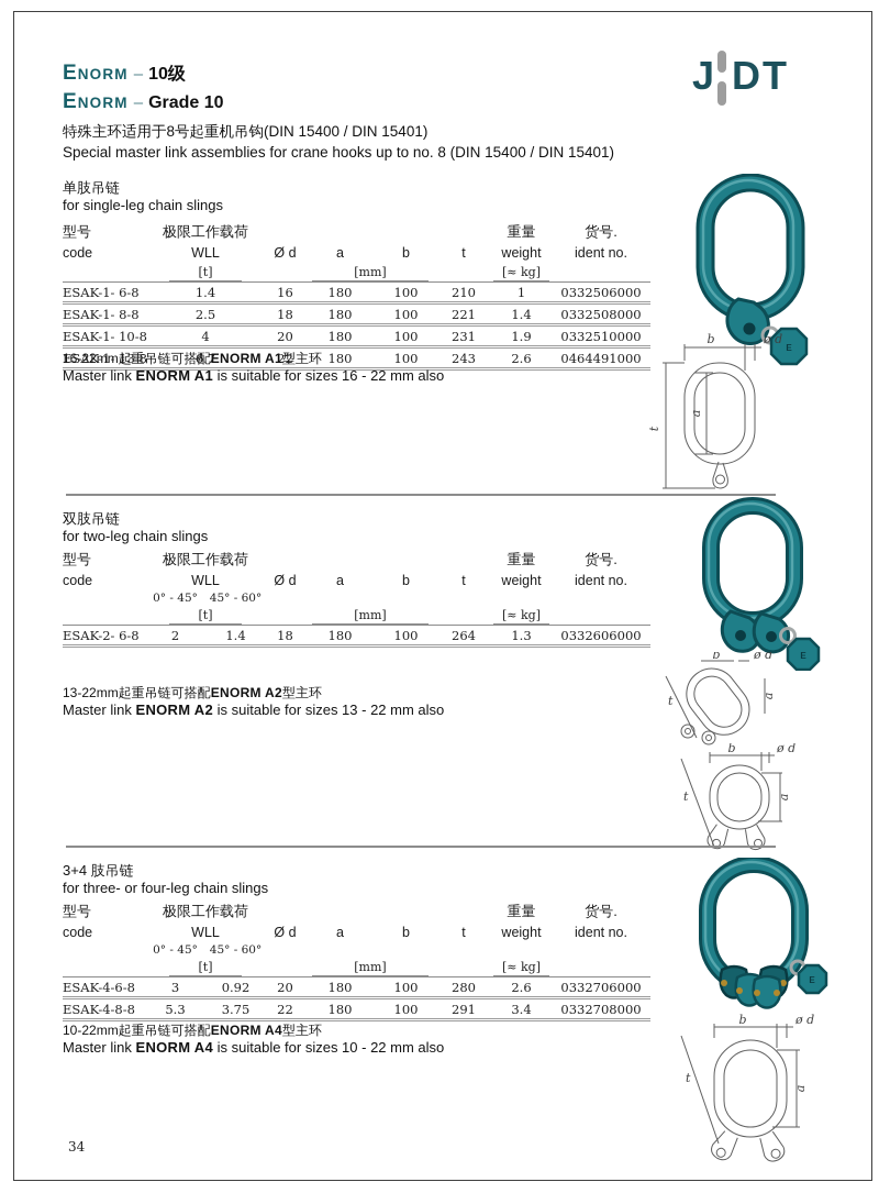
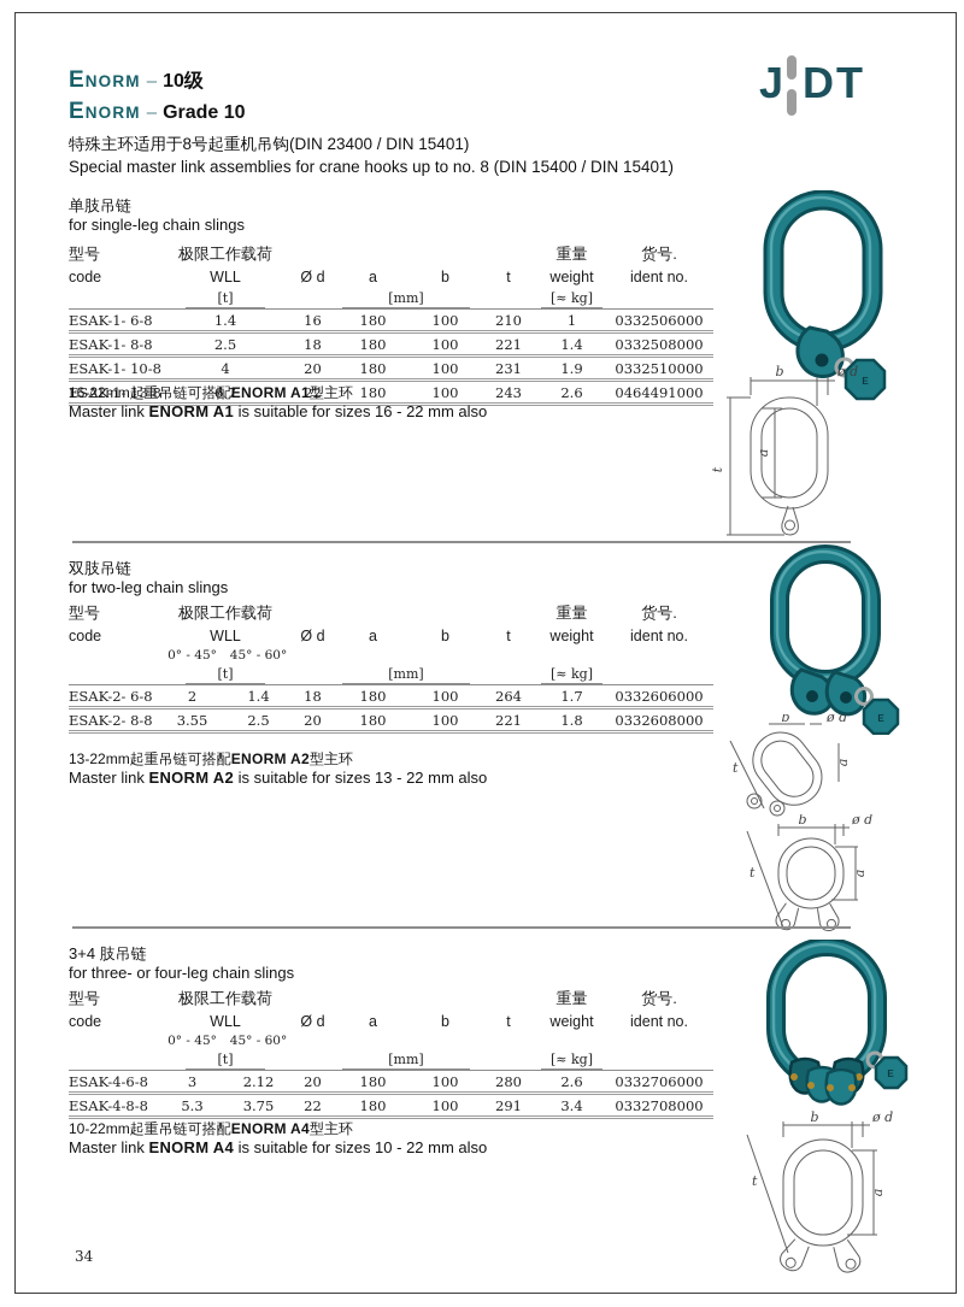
  ENORM – 10级
  ENORM – Grade 10
  J
  D
  T
- 特殊主环适用于8号起重机吊钩(DIN 15400 / DIN 15401)
+ 特殊主环适用于8号起重机吊钩(DIN 23400 / DIN 15401)
  Special master link assemblies for crane hooks up to no. 8 (DIN 15400 / DIN 15401)
  单肢吊链
  for single-leg chain slings
  型号	极限工作载荷					重量	货号.
  code	WLL	Ø d	a	b	t	weight	ident no.
  	[t]		[mm]		[≈ kg]
  ESAK-1- 6-8	1.4	16	180	100	210	1	0332506000
  ESAK-1- 8-8	2.5	18	180	100	221	1.4	0332508000
  ESAK-1- 10-8	4	20	180	100	231	1.9	0332510000
  ESAK-1- 13-8	6.7	22	180	100	243	2.6	0464491000
  16-22mm起重吊链可搭配ENORM A1型主环
  Master link ENORM A1 is suitable for sizes 16 - 22 mm also
  E
  b
  ø d
  双肢吊链
  for two-leg chain slings
  型号	极限工作载荷					重量	货号.
  code	WLL	Ø d	a	b	t	weight	ident no.
  	0° - 45°	45° - 60°
  	[t]		[mm]		[≈ kg]
- ESAK-2- 6-8	2	1.4	18	180	100	264	1.3	0332606000
+ ESAK-2- 6-8	2	1.4	18	180	100	264	1.7	0332606000
+ ESAK-2- 8-8	3.55	2.5	20	180	100	221	1.8	0332608000
  13-22mm起重吊链可搭配ENORM A2型主环
  Master link ENORM A2 is suitable for sizes 13 - 22 mm also
  E
  b
  ø d
  t
  b
  ø d
  t
  3+4 肢吊链
  for three- or four-leg chain slings
  型号	极限工作载荷					重量	货号.
  code	WLL	Ø d	a	b	t	weight	ident no.
  	0° - 45°	45° - 60°
  	[t]		[mm]		[≈ kg]
- ESAK-4-6-8	3	0.92	20	180	100	280	2.6	0332706000
+ ESAK-4-6-8	3	2.12	20	180	100	280	2.6	0332706000
  ESAK-4-8-8	5.3	3.75	22	180	100	291	3.4	0332708000
  10-22mm起重吊链可搭配ENORM A4型主环
  Master link ENORM A4 is suitable for sizes 10 - 22 mm also
  E
  b
  ø d
  t
  34
